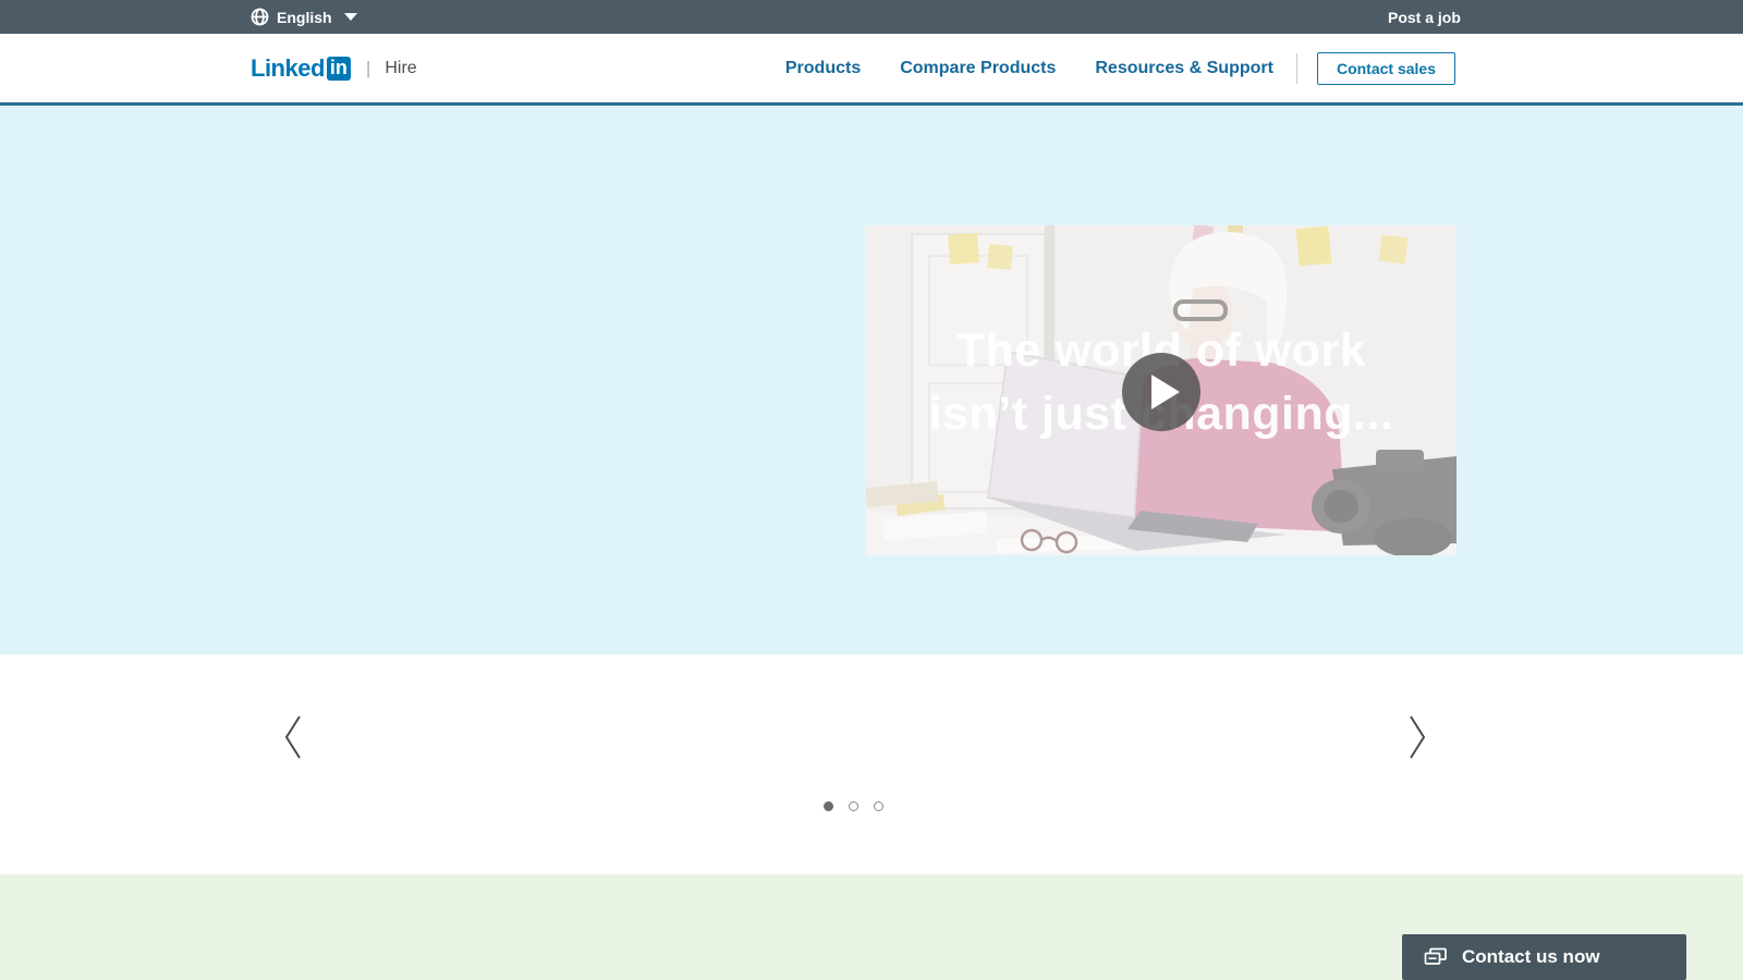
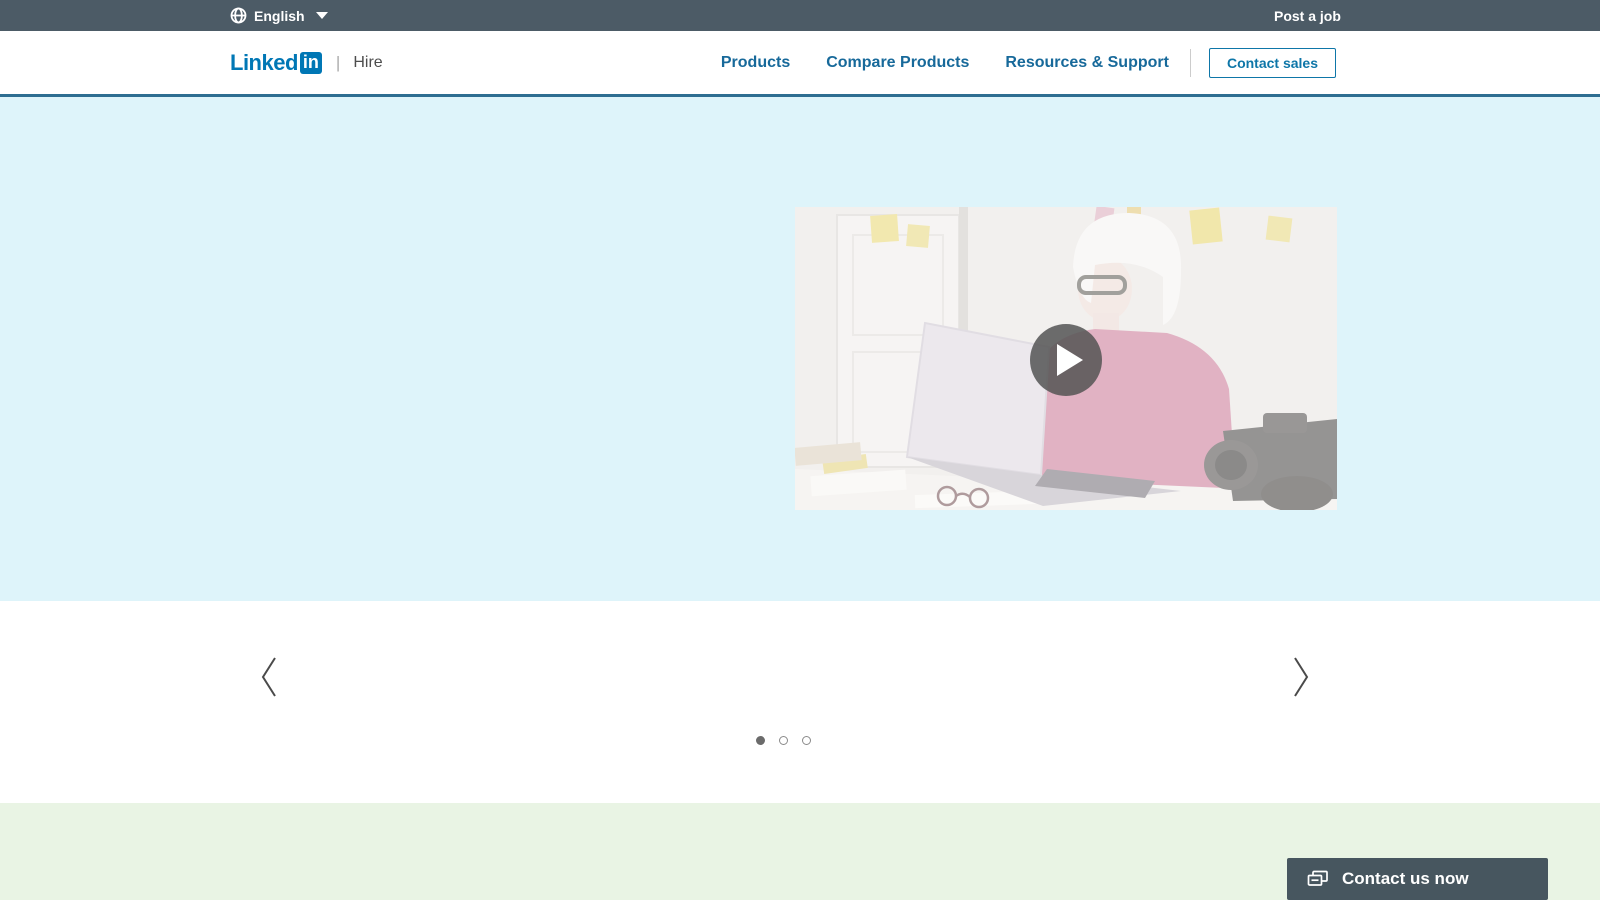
  English
  Post a job
  Linked
  in
  |
  Hire
  Products
  Compare Products
  Resources & Support
  Contact sales
- The world of work
- isn’t just changing...
  Contact us now
